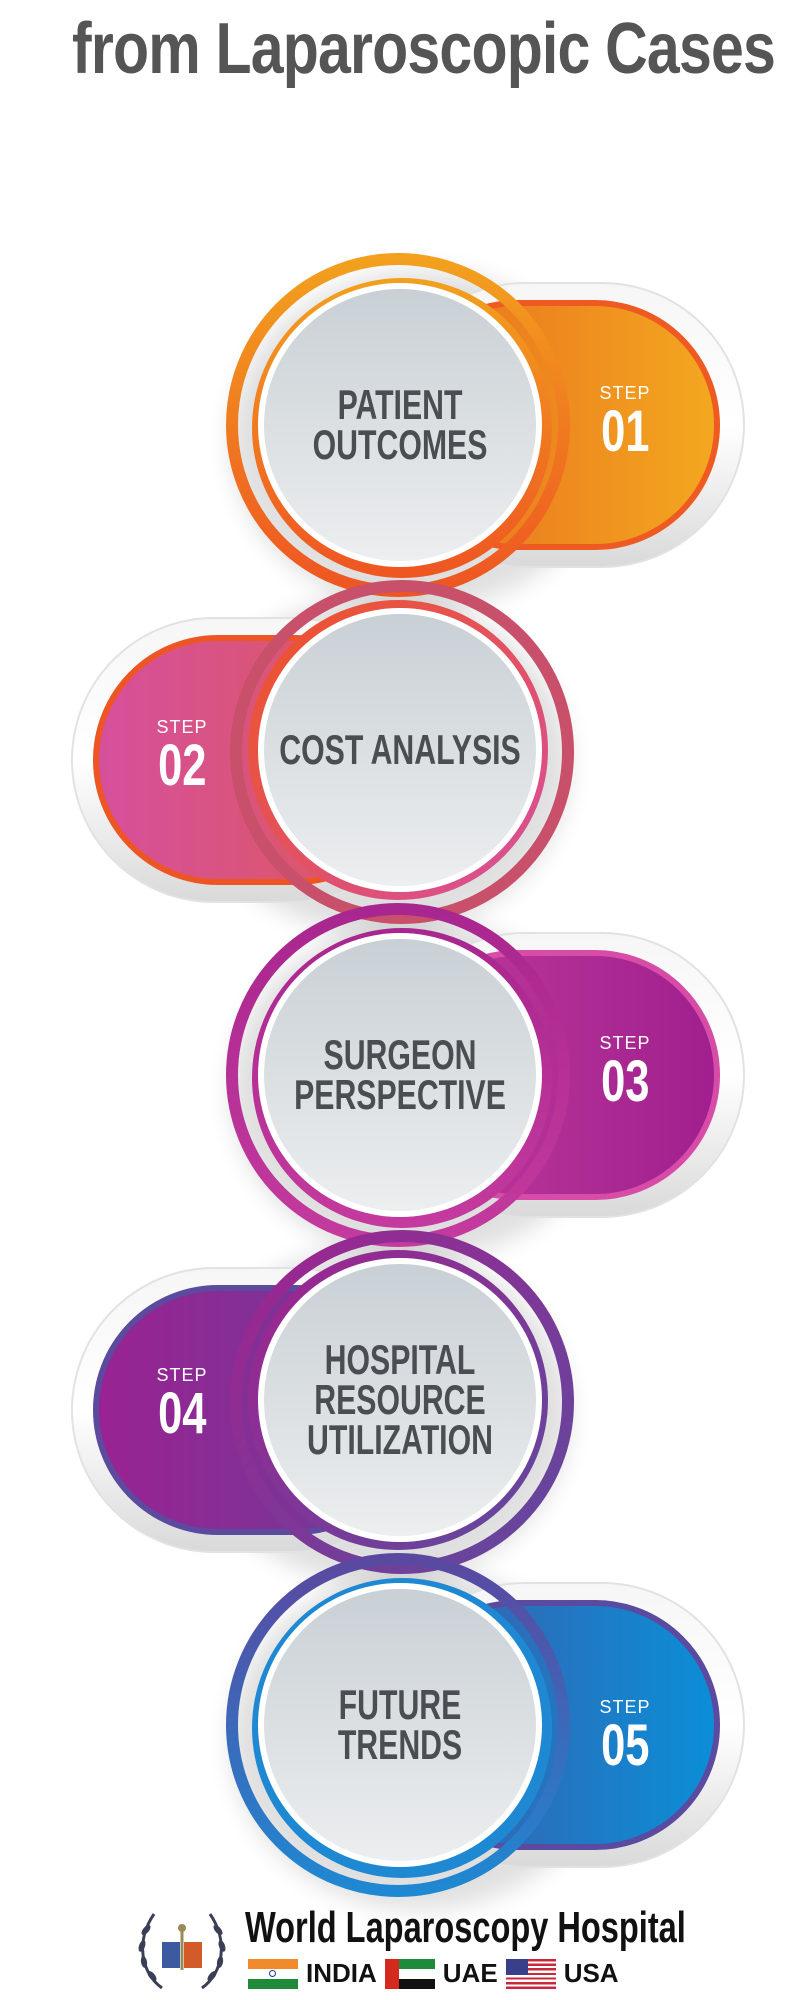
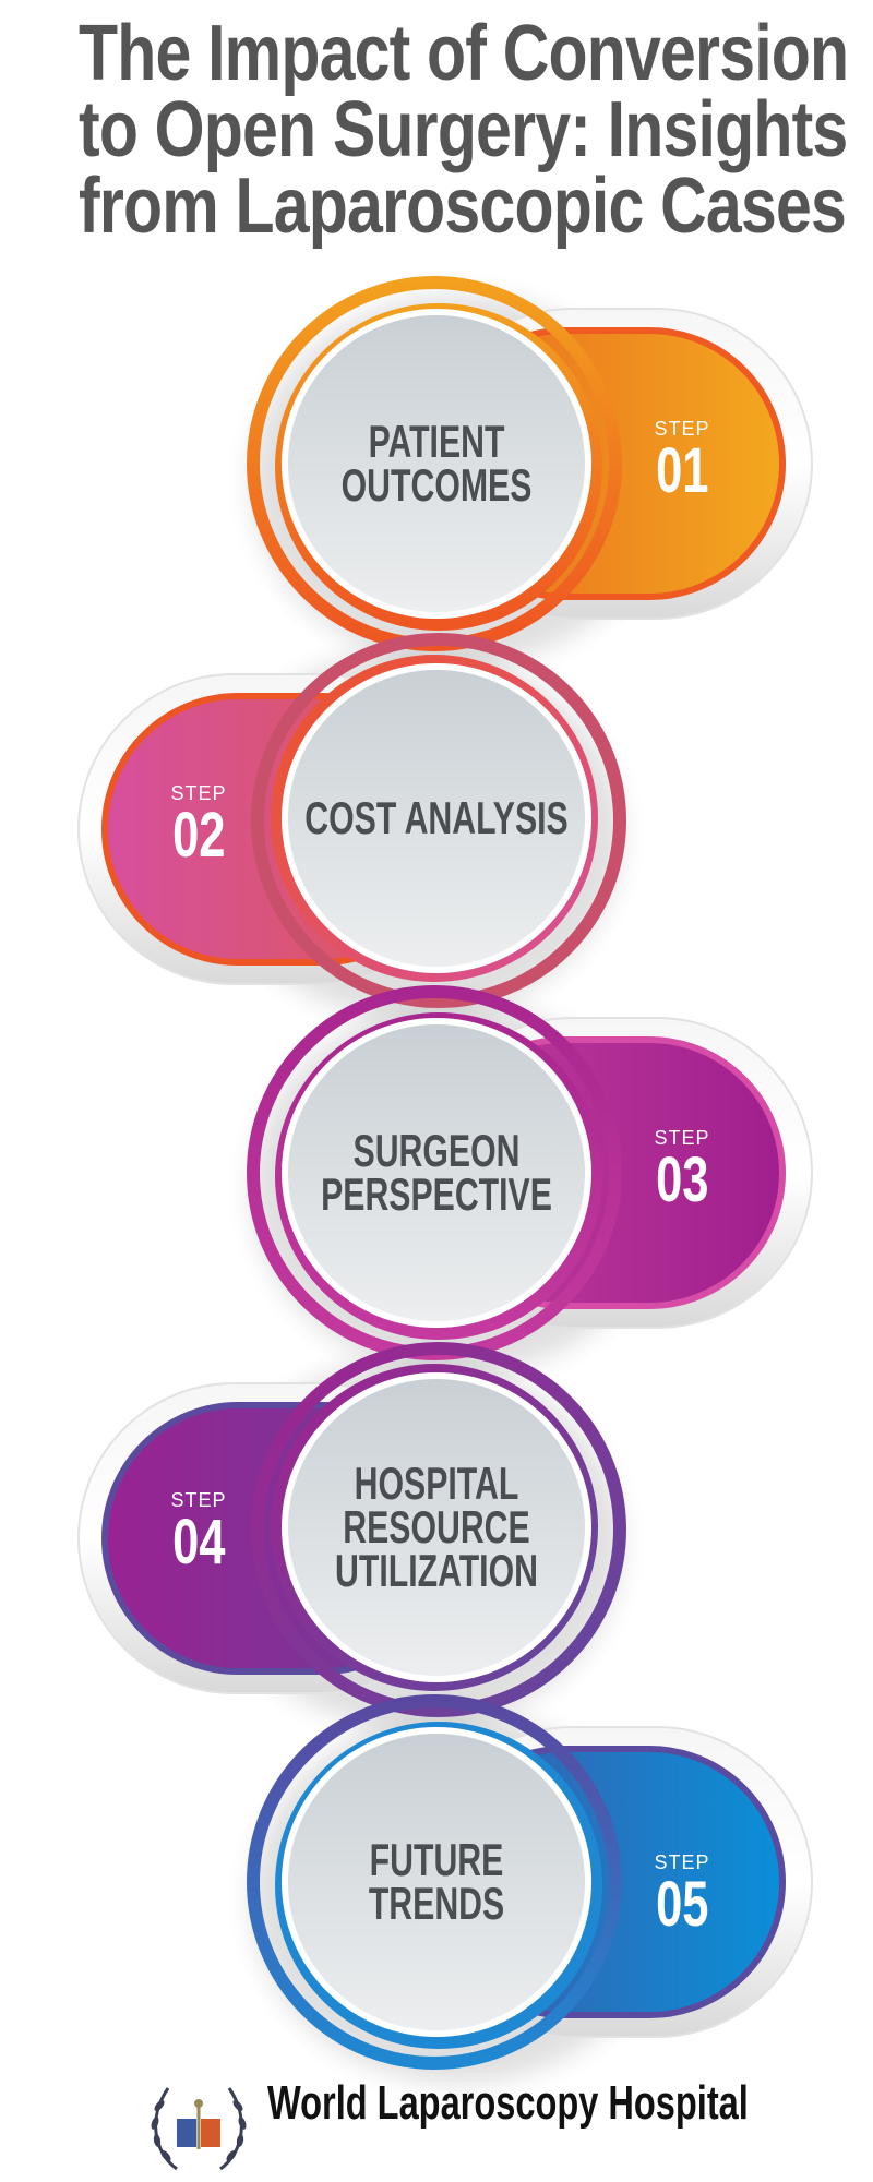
+ The Impact of Conversion
+ to Open Surgery: Insights
  from Laparoscopic Cases
  PATIENT
  OUTCOMES
  STEP
  01
  COST ANALYSIS
  STEP
  02
  SURGEON
  PERSPECTIVE
  STEP
  03
  HOSPITAL
  RESOURCE
  UTILIZATION
  STEP
  04
  FUTURE
  TRENDS
  STEP
  05
  World Laparoscopy Hospital
- INDIA
- UAE
- USA
